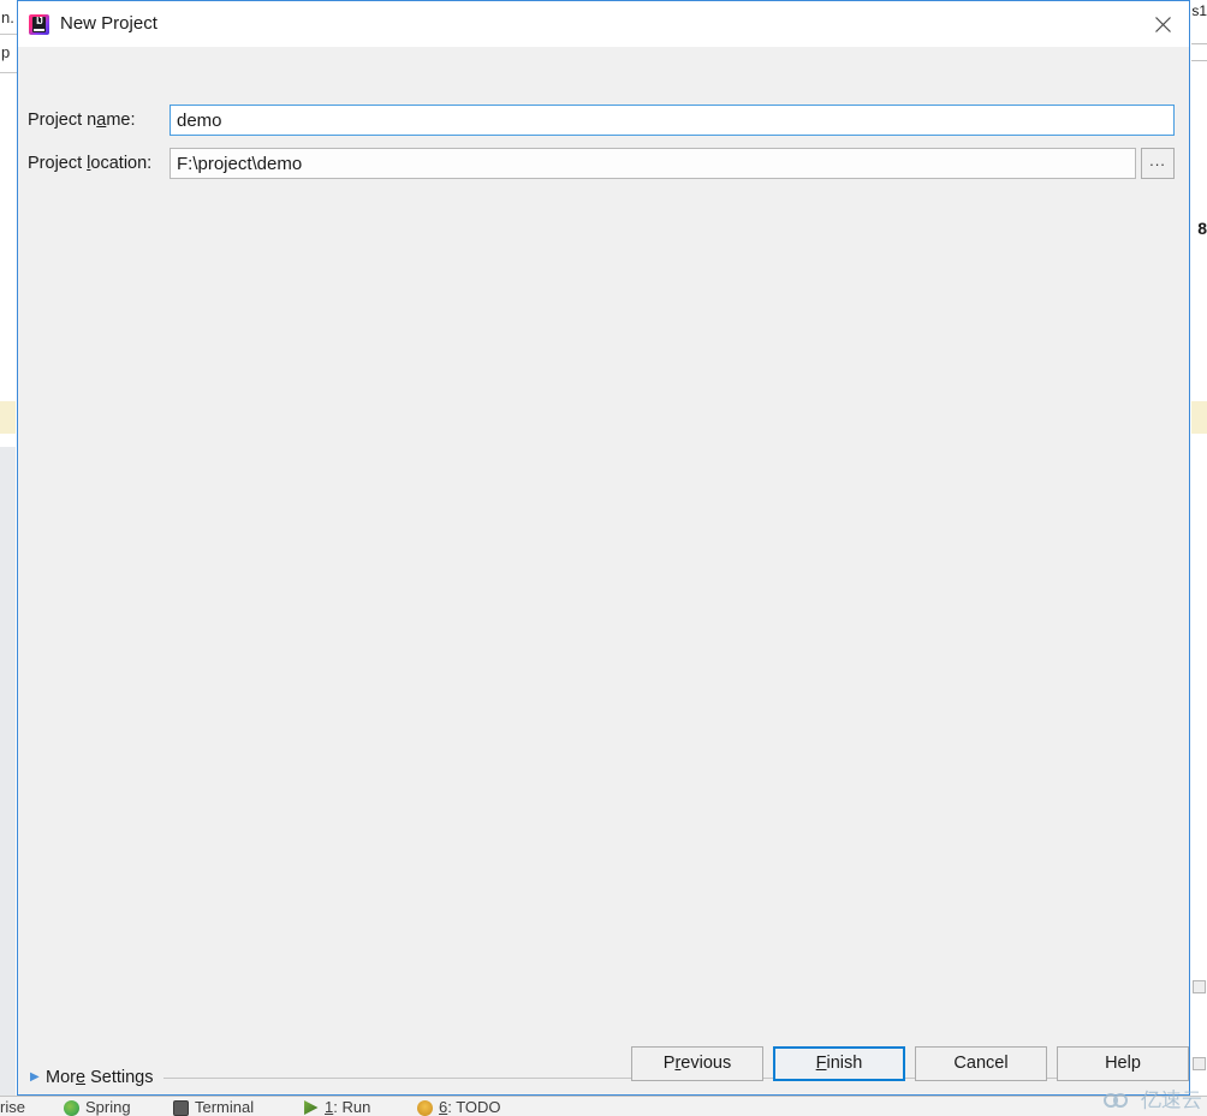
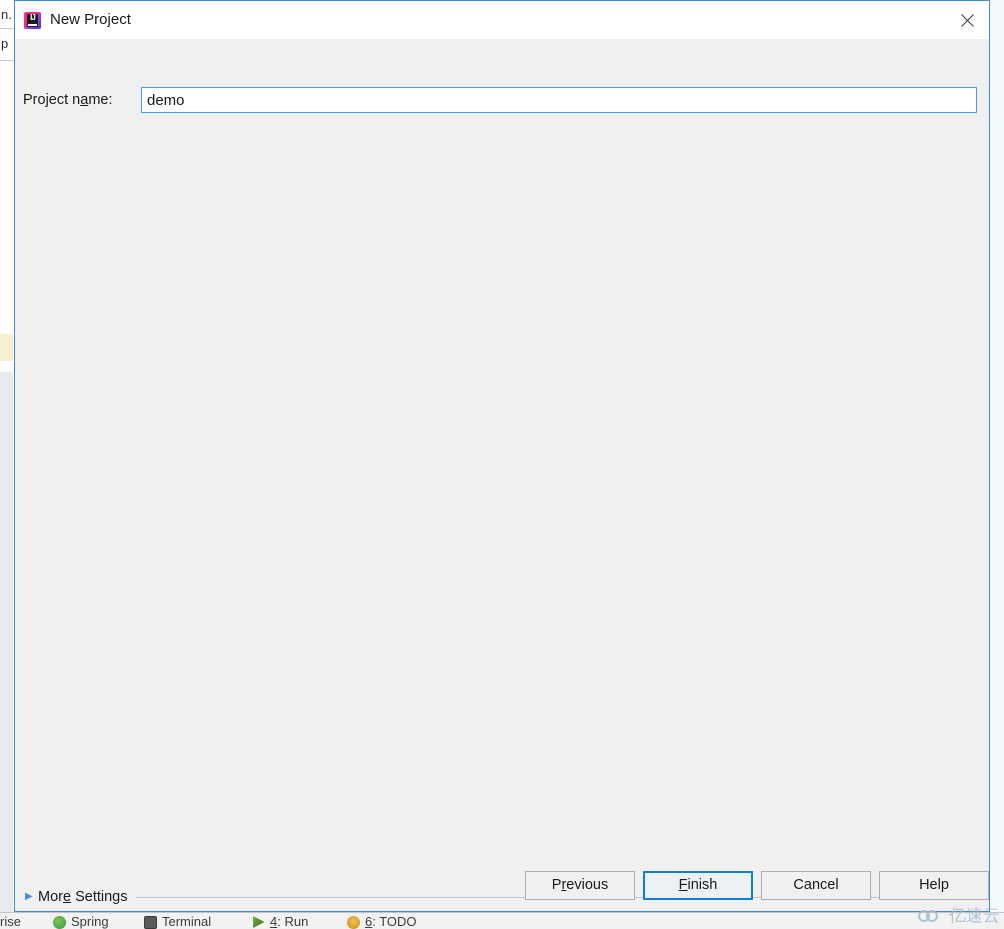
  n.
  p
- s1
- 8
  rise
  Spring
  Terminal
- 1: Run
+ 4: Run
  6: TODO
  IJ
  New Project
  Project name:
  demo
- Project location:
- F:\project\demo
- ...
  ▶
  More Settings
  P
  r
  evious
  F
  inish
  Cancel
  Help
  亿速云
